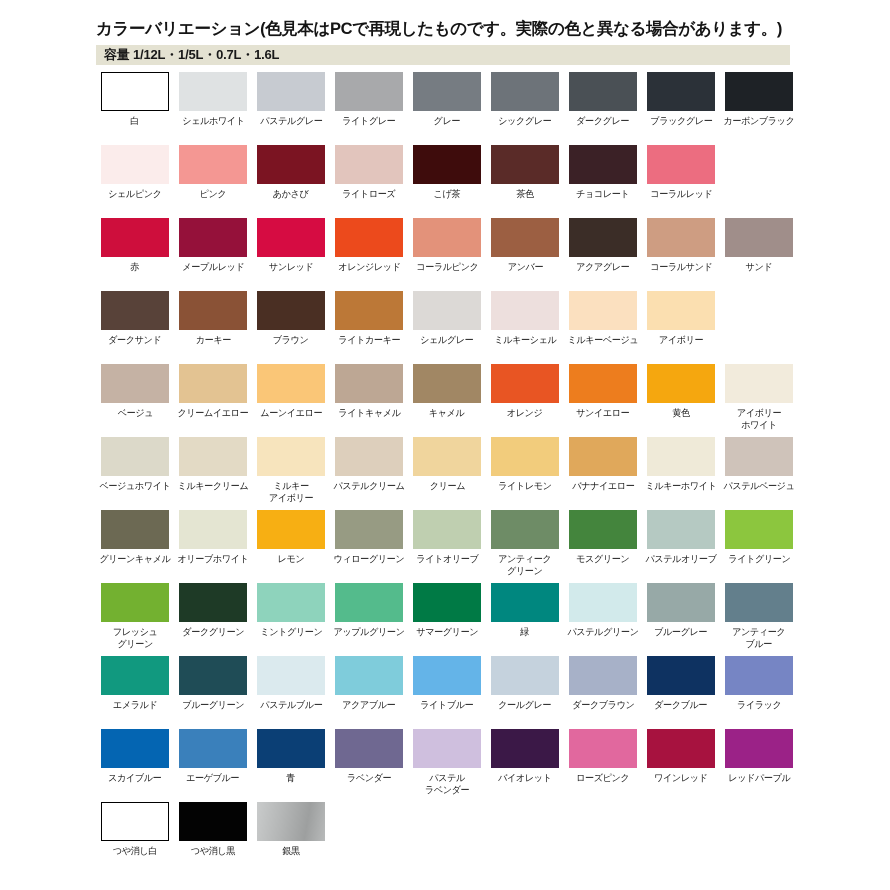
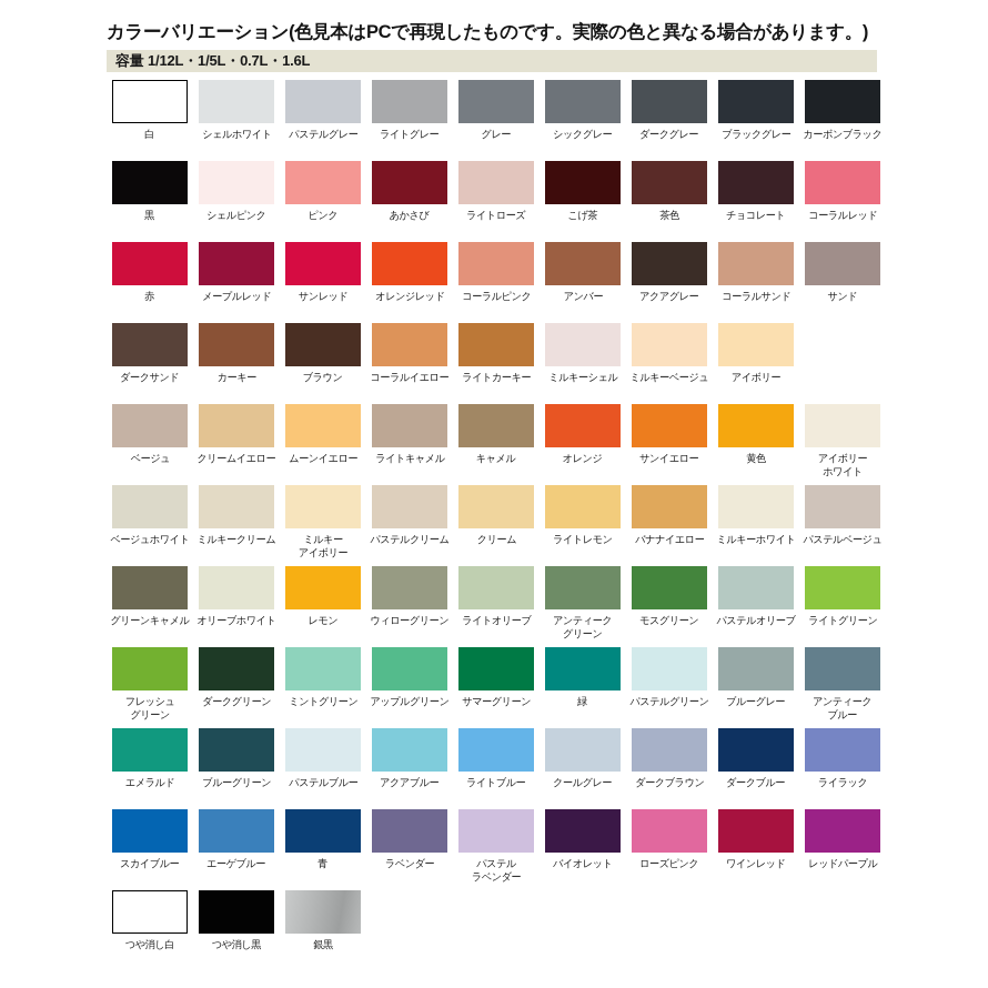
  カラーバリエーション(色見本はPCで再現したものです。実際の色と異なる場合があります。)
  容量 1/12L・1/5L・0.7L・1.6L
  白
  シェルホワイト
  パステルグレー
  ライトグレー
  グレー
  シックグレー
  ダークグレー
  ブラックグレー
  カーボンブラック
+ 黒
  シェルピンク
  ピンク
  あかさび
  ライトローズ
  こげ茶
  茶色
  チョコレート
  コーラルレッド
  赤
  メープルレッド
  サンレッド
  オレンジレッド
  コーラルピンク
  アンバー
  アクアグレー
  コーラルサンド
  サンド
  ダークサンド
  カーキー
  ブラウン
+ コーラルイエロー
  ライトカーキー
- シェルグレー
  ミルキーシェル
  ミルキーベージュ
  アイボリー
  ベージュ
  クリームイエロー
  ムーンイエロー
  ライトキャメル
  キャメル
  オレンジ
  サンイエロー
  黄色
  アイボリー
  ホワイト
  ベージュホワイト
  ミルキークリーム
  ミルキー
  アイボリー
  パステルクリーム
  クリーム
  ライトレモン
  バナナイエロー
  ミルキーホワイト
  パステルベージュ
  グリーンキャメル
  オリーブホワイト
  レモン
  ウィローグリーン
  ライトオリーブ
  アンティーク
  グリーン
  モスグリーン
  パステルオリーブ
  ライトグリーン
  フレッシュ
  グリーン
  ダークグリーン
  ミントグリーン
  アップルグリーン
  サマーグリーン
  緑
  パステルグリーン
  ブルーグレー
  アンティーク
  ブルー
  エメラルド
  ブルーグリーン
  パステルブルー
  アクアブルー
  ライトブルー
  クールグレー
  ダークブラウン
  ダークブルー
  ライラック
  スカイブルー
  エーゲブルー
  青
  ラベンダー
  パステル
  ラベンダー
  バイオレット
  ローズピンク
  ワインレッド
  レッドパープル
  つや消し白
  つや消し黒
  銀黒
